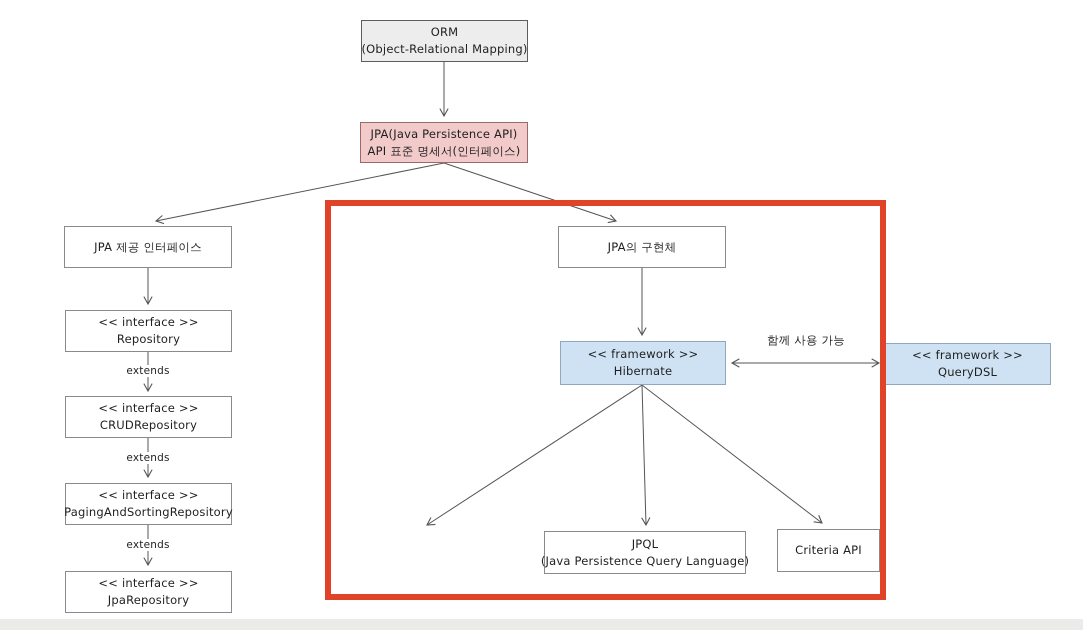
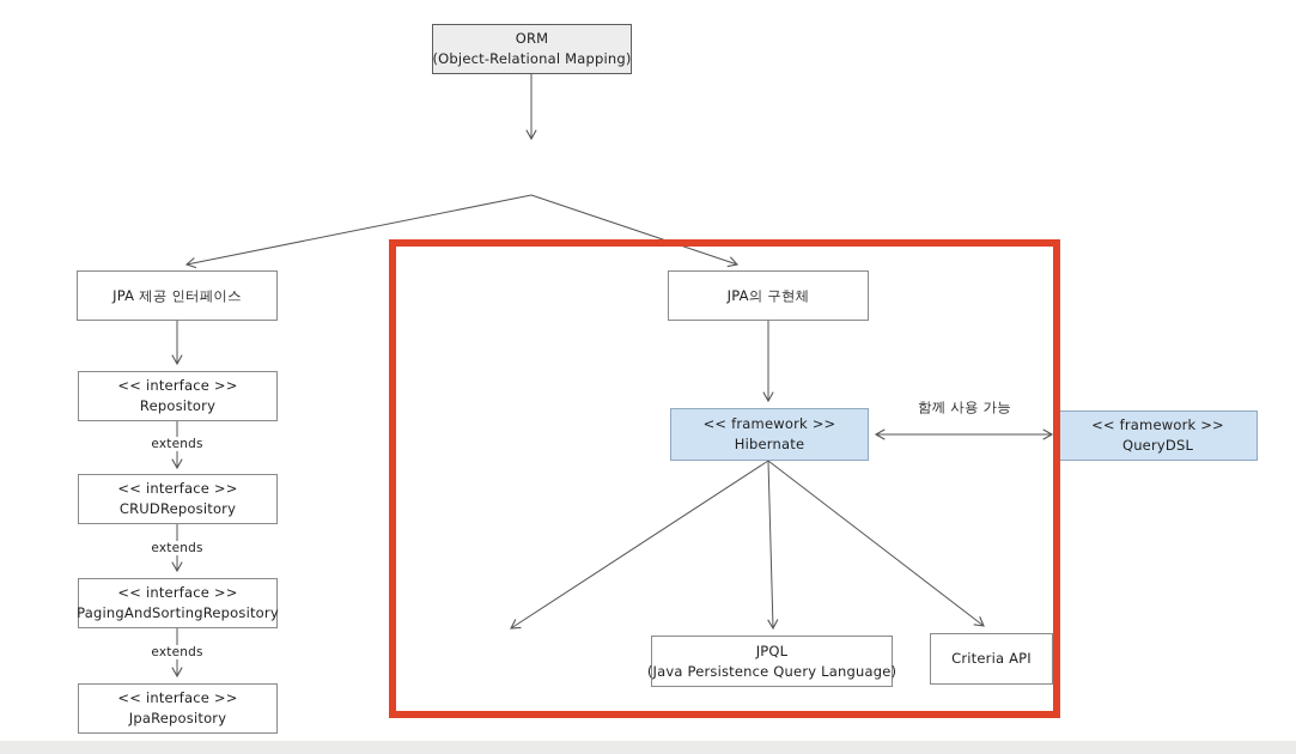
  ORM
  (Object-Relational Mapping)
- JPA(Java Persistence API)
- API 표준 명세서(인터페이스)
  JPA 제공 인터페이스
  << interface >>
  Repository
  << interface >>
  CRUDRepository
  << interface >>
  PagingAndSortingRepository
  << interface >>
  JpaRepository
  JPA의 구현체
  << framework >>
  Hibernate
  << framework >>
  QueryDSL
  JPQL
  (Java Persistence Query Language)
  Criteria API
  extends
  extends
  extends
  함께 사용 가능
